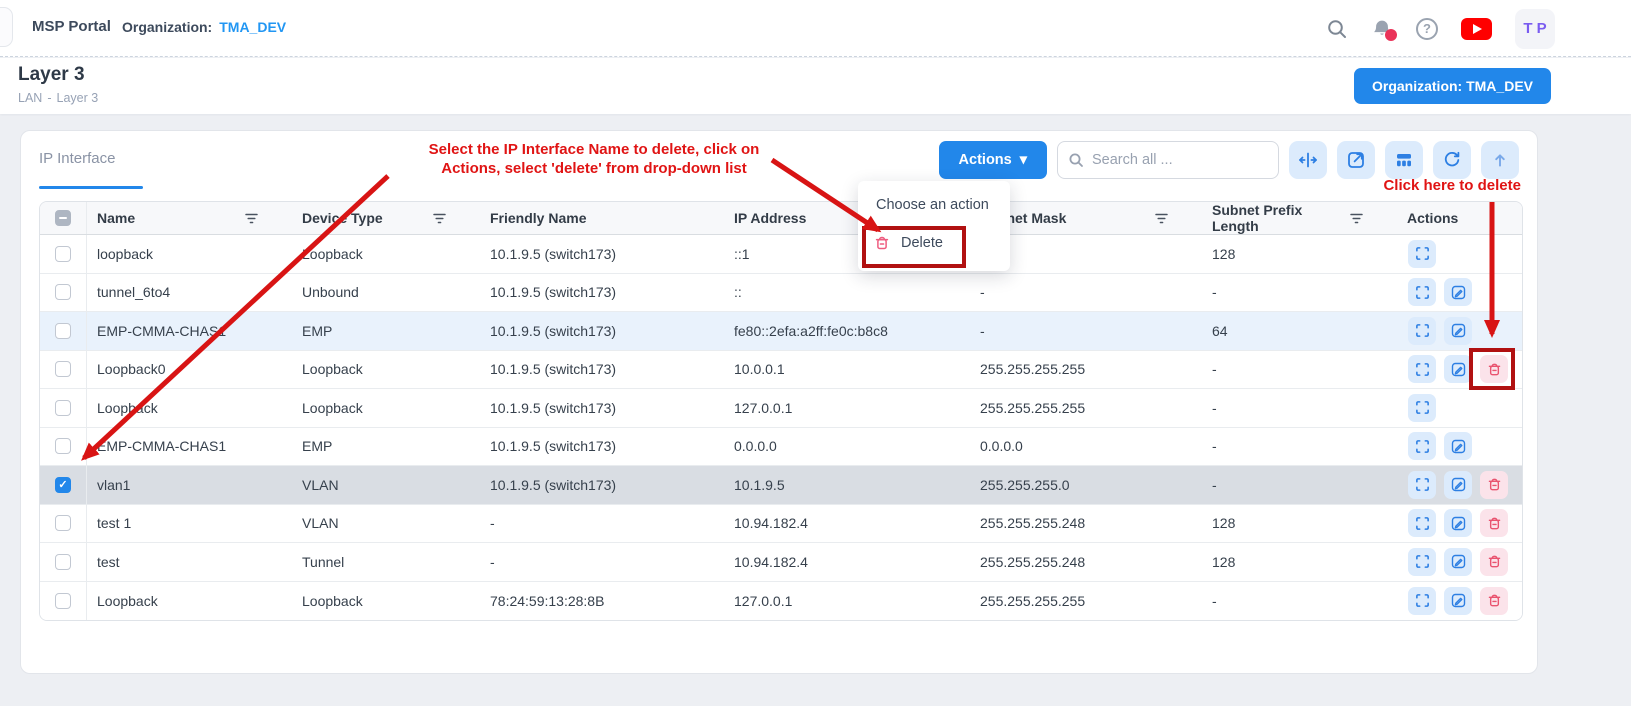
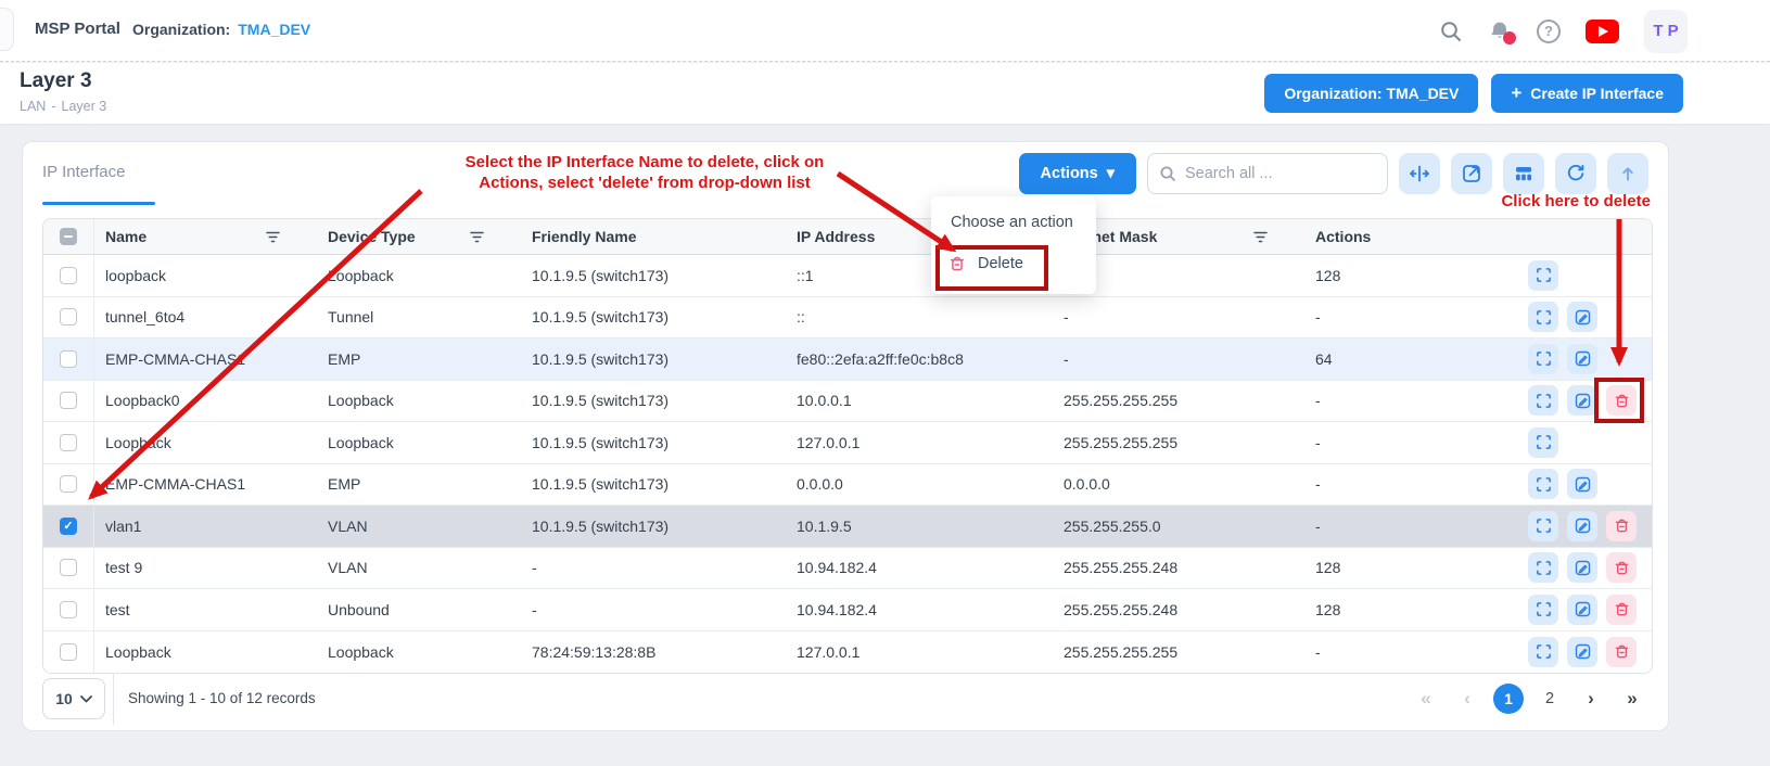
  MSP Portal
  Organization: TMA_DEV
  ?
  T P
  Layer 3
  LAN - Layer 3
  Organization: TMA_DEV
+ +
+ Create IP Interface
  IP Interface
  Select the IP Interface Name to delete, click on
  Actions, select 'delete' from drop-down list
  Click here to delete
  Actions
  ▾
  Search all ...
  Name
  Devic Type
  Friendly Name
  IP Address
  net Mask
- Subnet Prefix Length
  Actions
  loopback
  oopback
  10.1.9.5 (switch173)
  ::1
  128
  tunnel_6to4
- Unbound
+ Tunnel
  10.1.9.5 (switch173)
  ::
  -
  -
  EMP-CMMA-CHAS
  EMP
  10.1.9.5 (switch173)
  fe80::2efa:a2ff:fe0c:b8c8
  -
  64
  Loopback0
  Loopback
  10.1.9.5 (switch173)
  10.0.0.1
  255.255.255.255
  -
  Loopbck
  Loopback
  10.1.9.5 (switch173)
  127.0.0.1
  255.255.255.255
  -
  EMP-CMMA-CHAS1
  EMP
  10.1.9.5 (switch173)
  0.0.0.0
  0.0.0.0
  -
  vlan1
  VLAN
  10.1.9.5 (switch173)
  10.1.9.5
  255.255.255.0
  -
- test 1
+ test 9
  VLAN
  -
  10.94.182.4
  255.255.255.248
  128
  test
- Tunnel
+ Unbound
  -
  10.94.182.4
  255.255.255.248
  128
  Loopback
  Loopback
  78:24:59:13:28:8B
  127.0.0.1
  255.255.255.255
  -
+ 10
+ Showing 1 - 10 of 12 records
+ «
+ ‹
+ 1
+ 2
+ ›
+ »
  Choose an action
  Delete
